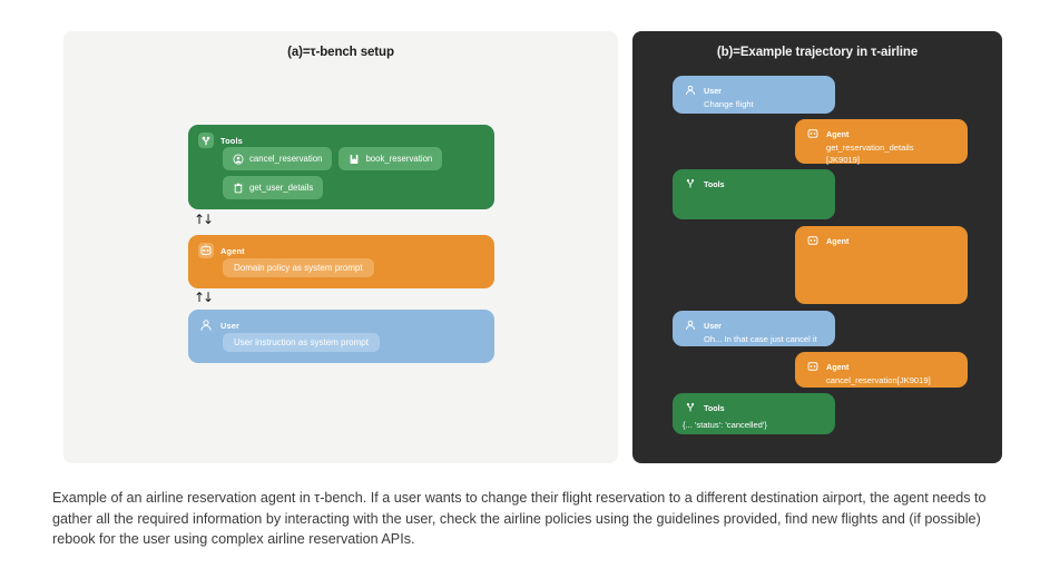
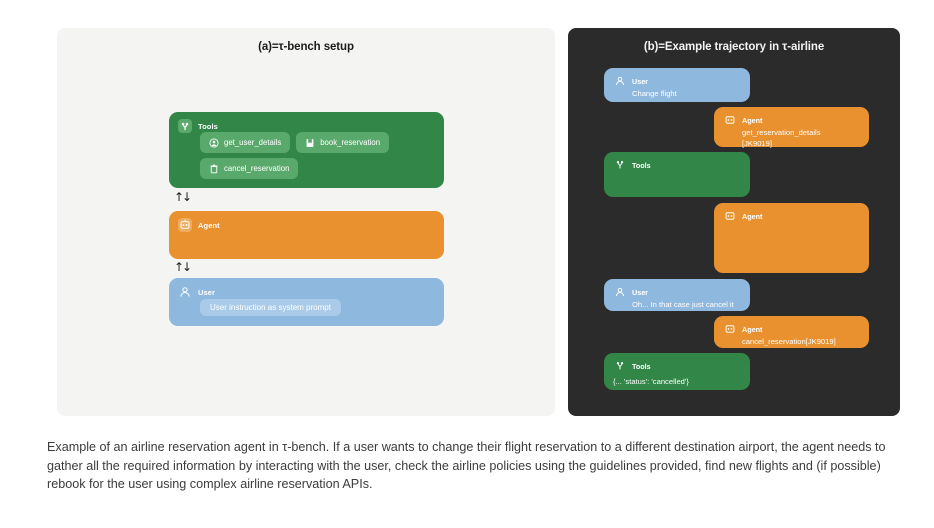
  (a)=τ-bench setup
  Tools
- cancel_reservation
+ get_user_details
  book_reservation
- get_user_details
+ cancel_reservation
  ↑↓
  Agent
- Domain policy as system prompt
  ↑↓
  User
  User instruction as system prompt
  (b)=Example trajectory in τ-airline
  User
  Change flight
  Agent
  get_reservation_details
  [JK9019]
  Tools
  Agent
  User
  Oh... In that case just cancel it
  Agent
  cancel_reservation[JK9019]
  Tools
  {... 'status': 'cancelled'}
  Example of an airline reservation agent in τ-bench. If a user wants to change their flight reservation to a different destination airport, the agent needs to gather all the required information by interacting with the user, check the airline policies using the guidelines provided, find new flights and (if possible) rebook for the user using complex airline reservation APIs.
